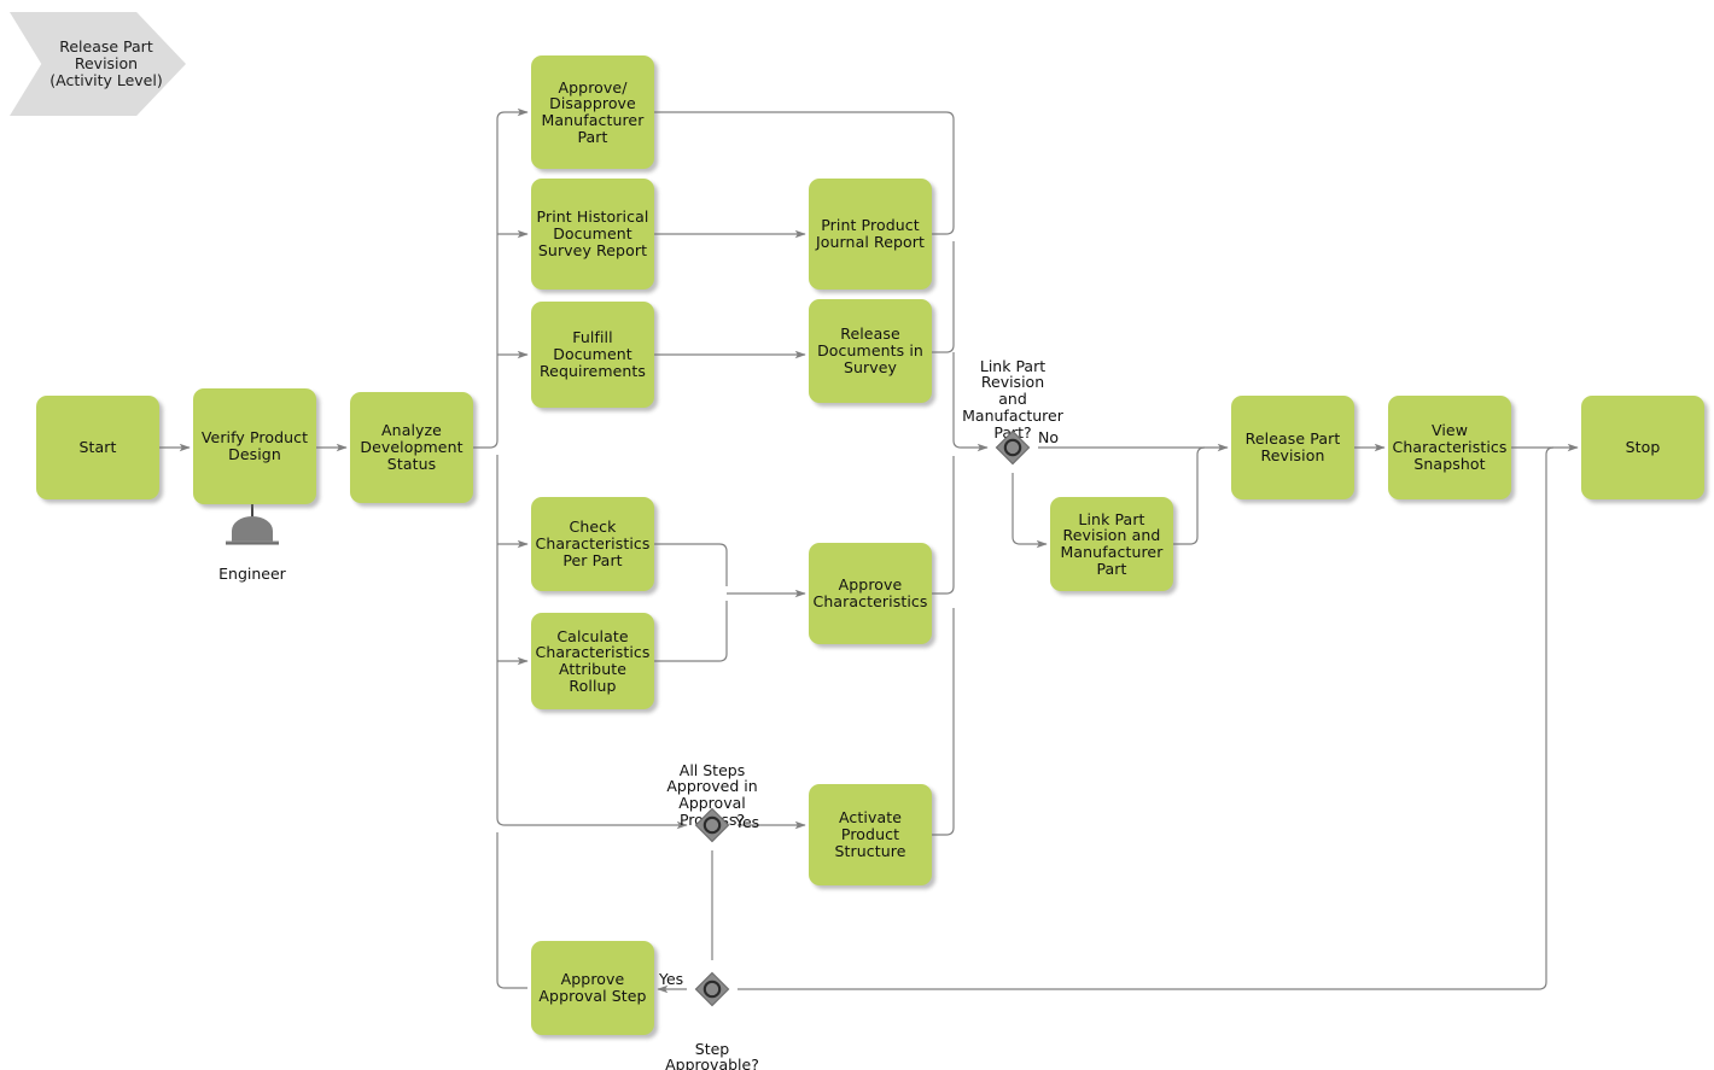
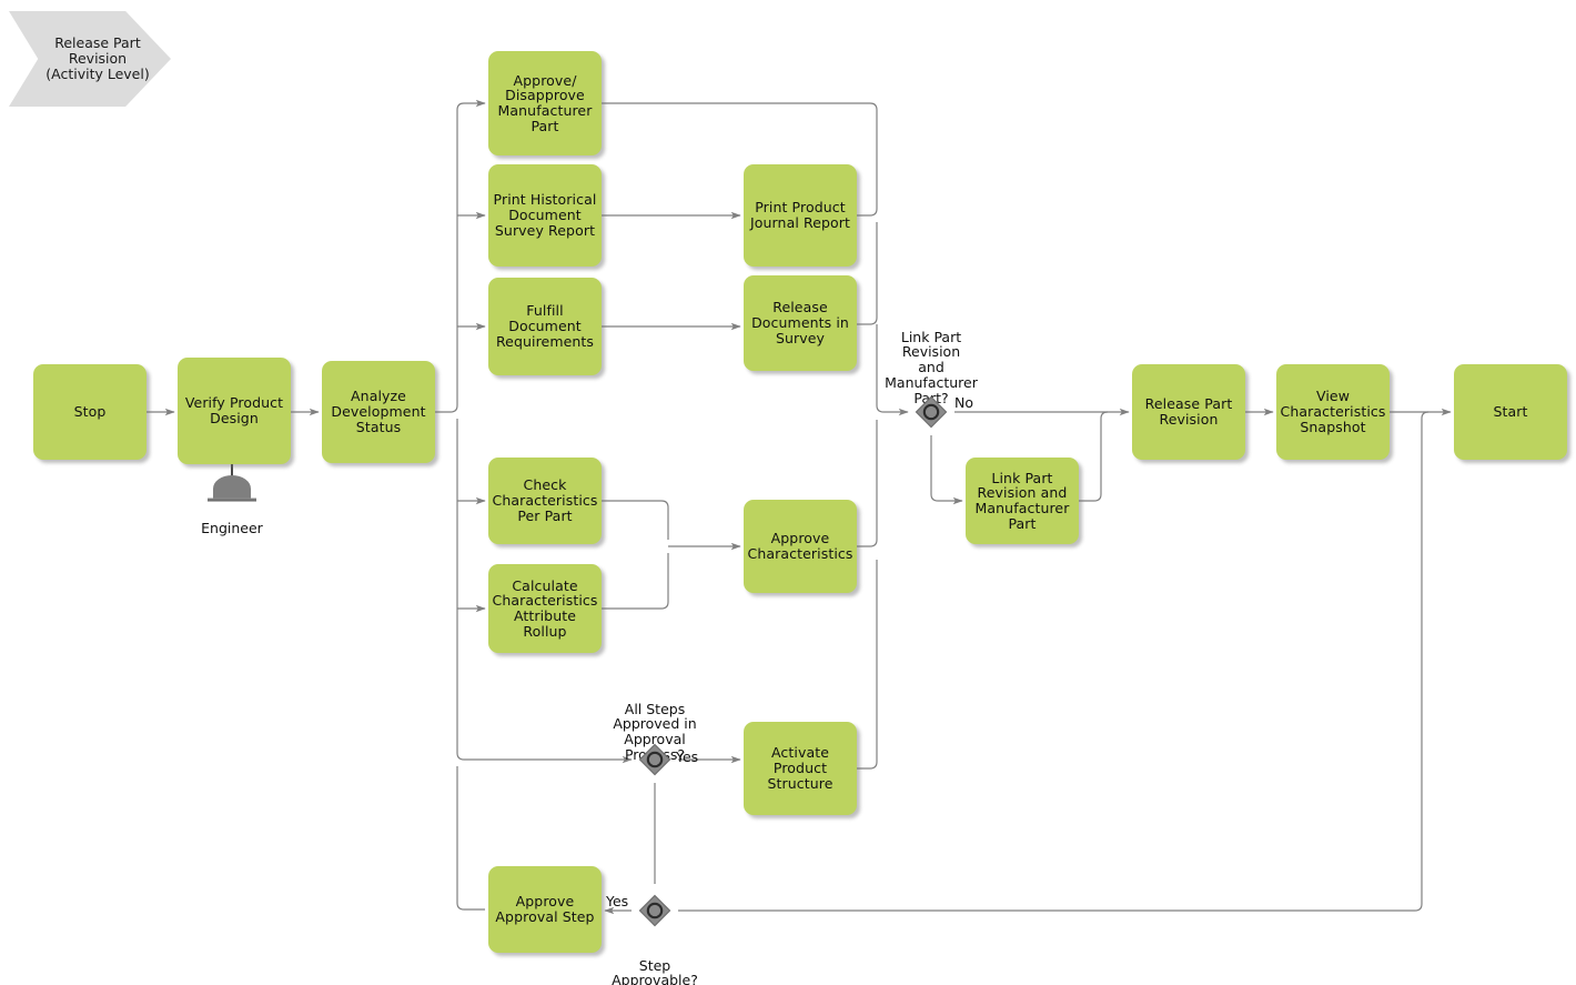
  Release Part
  Revision
  (Activity Level)
- Start
+ Stop
  Verify Product
  Design
  Analyze
  Development
  Status
  Approve/
  Disapprove
  Manufacturer
  Part
  Print Historical
  Document
  Survey Report
  Fulfill Document
  Requirements
  Check
  Characteristics
  Per Part
  Calculate
  Characteristics
  Attribute Rollup
  Approve
  Approval Step
  Print Product
  Journal Report
  Release
  Documents in
  Survey
  Approve
  Characteristics
  Activate Product
  Structure
  Link Part
  Revision and
  Manufacturer
  Part
  Release Part
  Revision
  View
  Characteristics
  Snapshot
- Stop
+ Start
  Link Part
  Revision
  and
  Manufacturer
  Part?
  All Steps
  Approved in
  Approval
  Pross?
  Step
  Approvable?
  No
  Yes
  Yes
  Engineer
